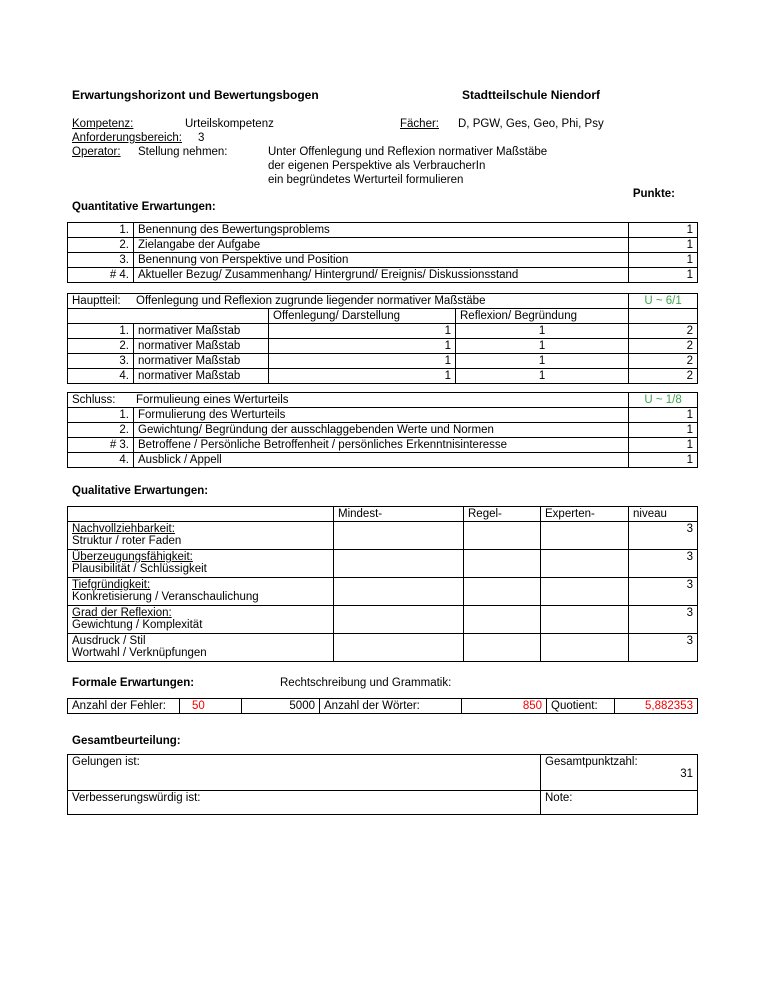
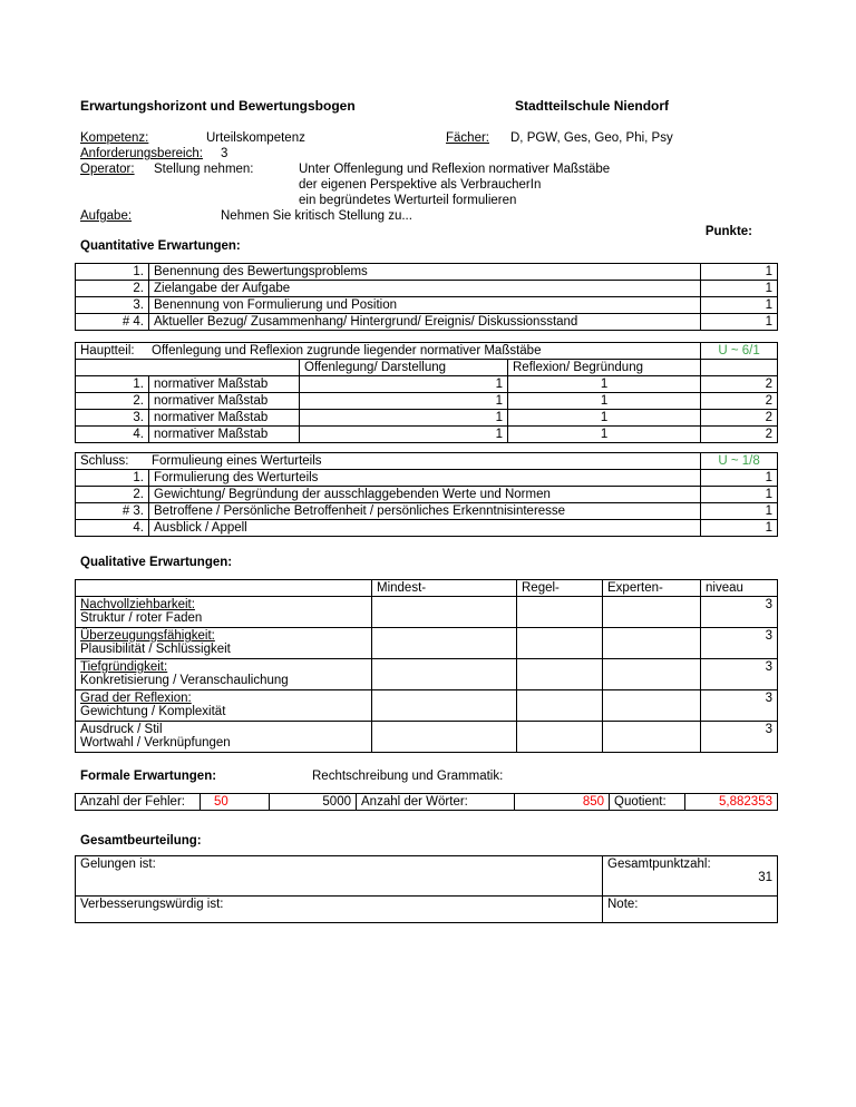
  Erwartungshorizont und Bewertungsbogen
  Stadtteilschule Niendorf
  Kompetenz:
  Urteilskompetenz
  Fächer:
  D, PGW, Ges, Geo, Phi, Psy
  Anforderungsbereich:
  3
  Operator:
  Stellung nehmen:
  Unter Offenlegung und Reflexion normativer Maßstäbe
  der eigenen Perspektive als VerbraucherIn
  ein begründetes Werturteil formulieren
+ Aufgabe:
+ Nehmen Sie kritisch Stellung zu...
  Punkte:
  Quantitative Erwartungen:
  1.	Benennung des Bewertungsproblems	1
  2.	Zielangabe der Aufgabe	1
- 3.	Benennung von Perspektive und Position	1
+ 3.	Benennung von Formulierung und Position	1
  # 4.	Aktueller Bezug/ Zusammenhang/ Hintergrund/ Ereignis/ Diskussionsstand	1
  Hauptteil: Offenlegung und Reflexion zugrunde liegender normativer Maßstäbe	U ~ 6/1
  	Offenlegung/ Darstellung	Reflexion/ Begründung
  1.	normativer Maßstab	1	1	2
  2.	normativer Maßstab	1	1	2
  3.	normativer Maßstab	1	1	2
  4.	normativer Maßstab	1	1	2
  Schluss: Formulieung eines Werturteils	U ~ 1/8
  1.	Formulierung des Werturteils	1
  2.	Gewichtung/ Begründung der ausschlaggebenden Werte und Normen	1
  # 3.	Betroffene / Persönliche Betroffenheit / persönliches Erkenntnisinteresse	1
  4.	Ausblick / Appell	1
  Qualitative Erwartungen:
  	Mindest-	Regel-	Experten-	niveau
  Nachvollziehbarkeit: Struktur / roter Faden				3
  Überzeugungsfähigkeit: Plausibilität / Schlüssigkeit				3
  Tiefgründigkeit: Konkretisierung / Veranschaulichung				3
  Grad der Reflexion: Gewichtung / Komplexität				3
  Ausdruck / Stil Wortwahl / Verknüpfungen				3
  Formale Erwartungen:
  Rechtschreibung und Grammatik:
  Anzahl der Fehler:	50	5000	Anzahl der Wörter:	850	Quotient:	5,882353
  Gesamtbeurteilung:
  Gelungen ist:	Gesamtpunktzahl: 31
  Verbesserungswürdig ist:	Note:
